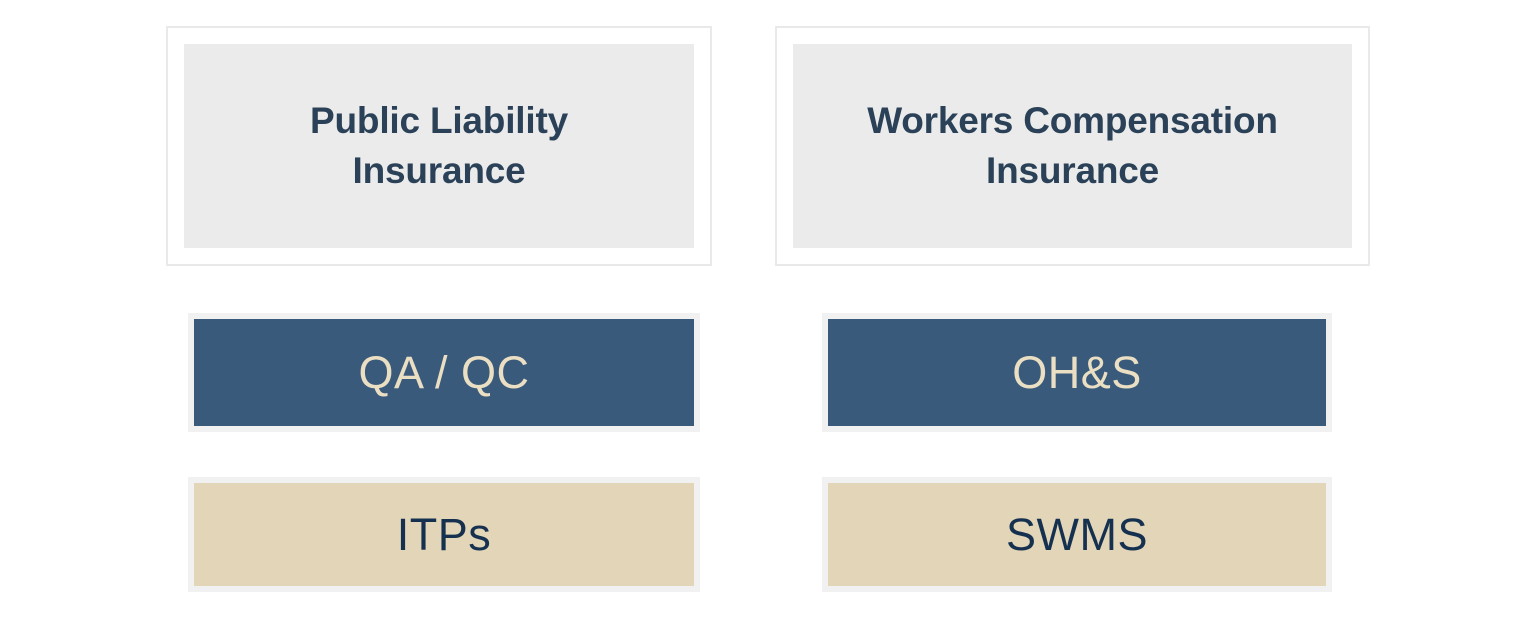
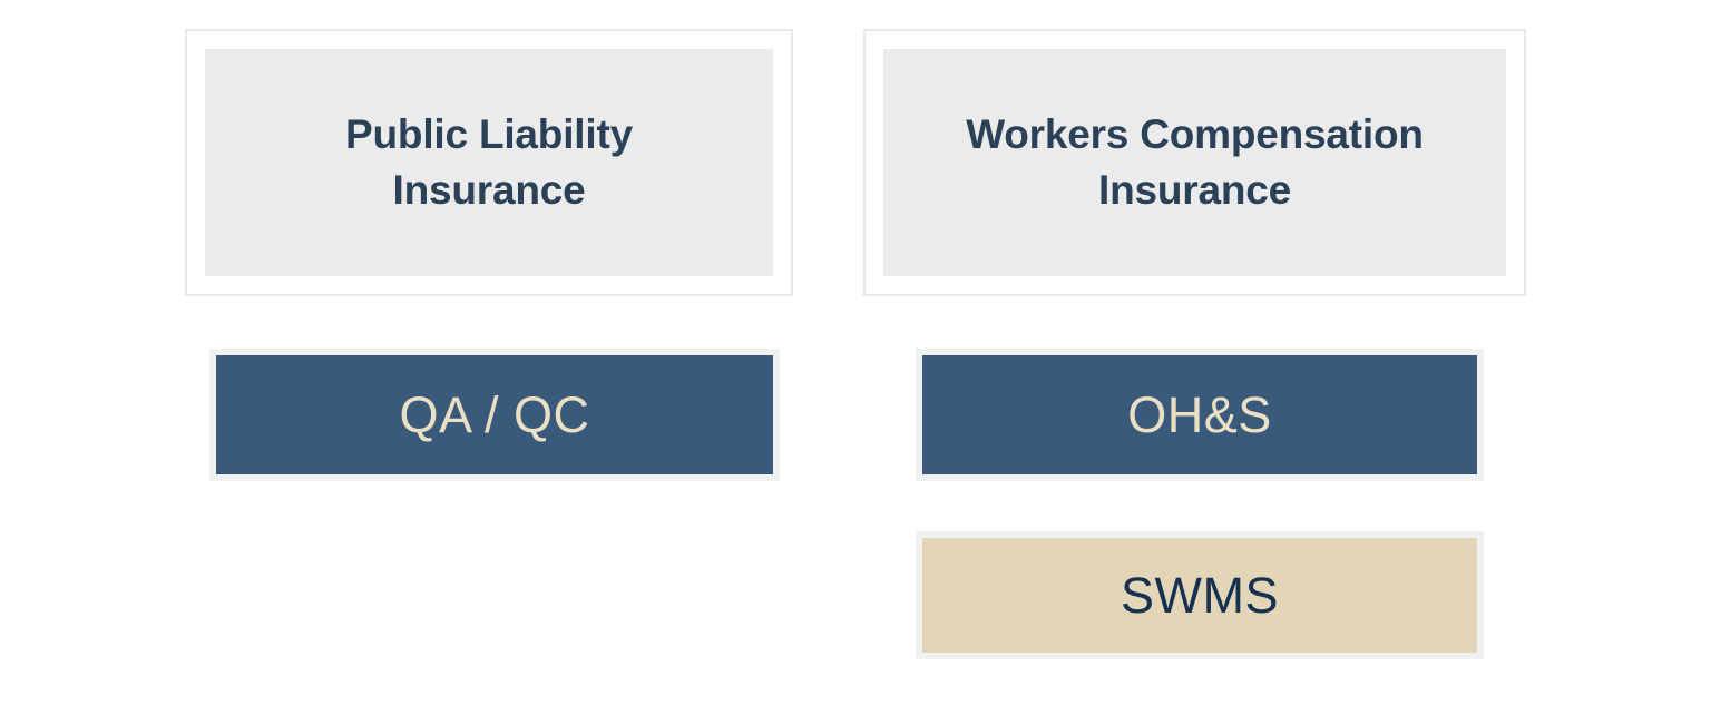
  Public Liability
  Insurance
  QA / QC
- ITPs
  Workers Compensation
  Insurance
  OH&S
  SWMS
